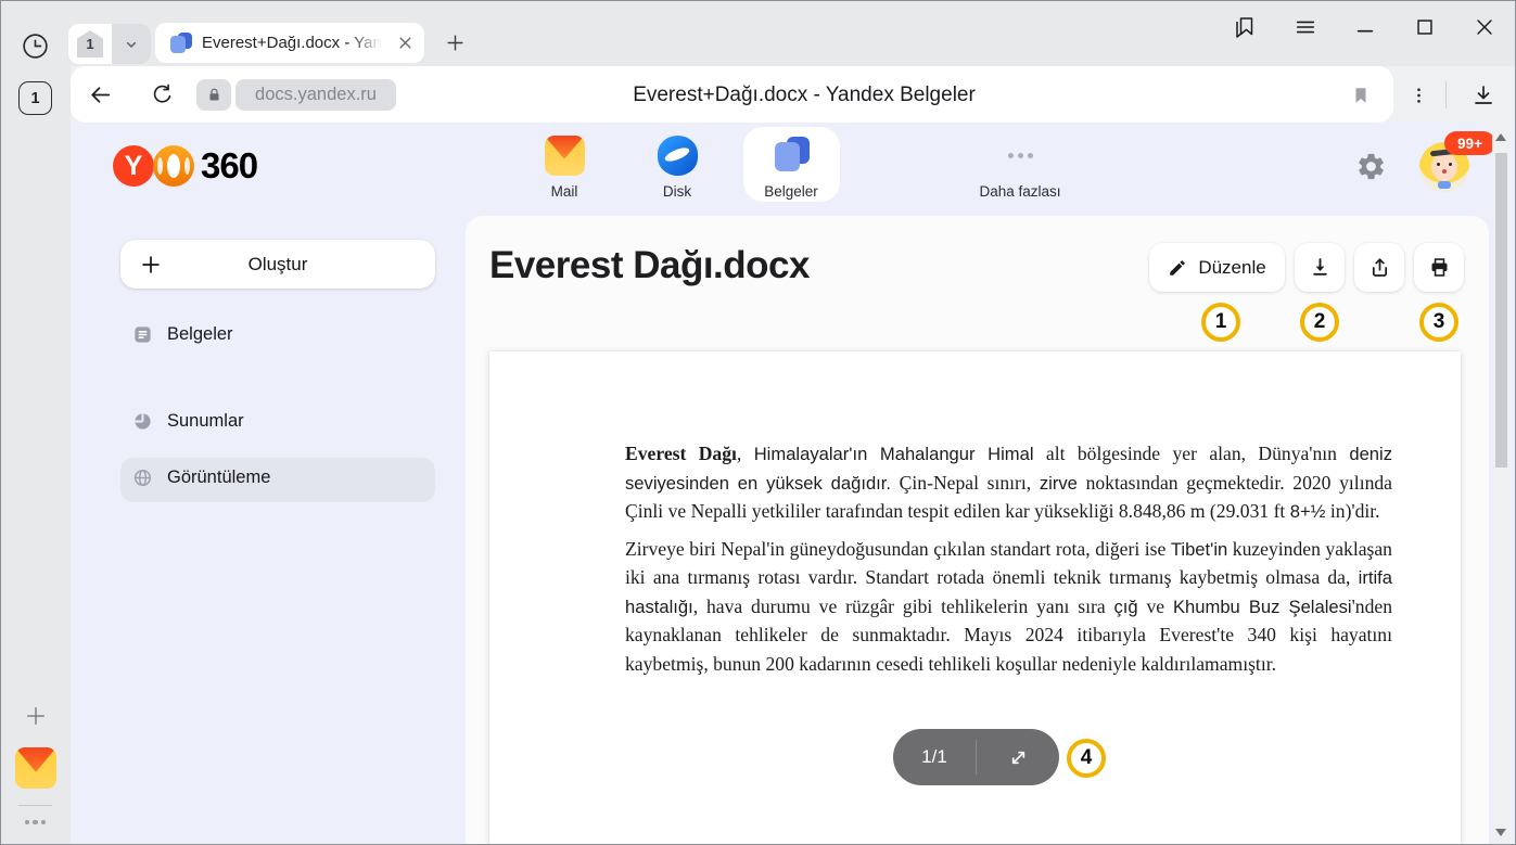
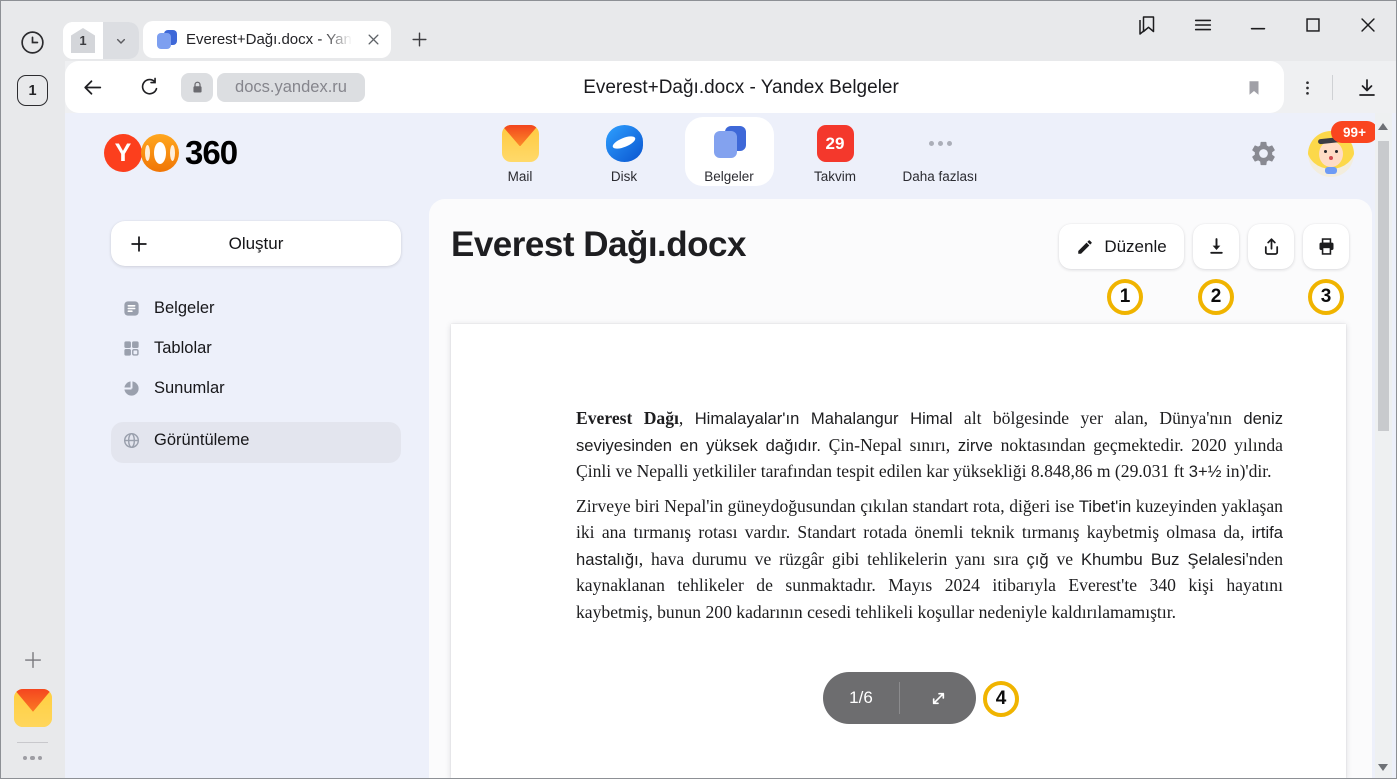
  1
  Everest+Dağı.docx - Yan
  docs.yandex.ru
  Everest+Dağı.docx - Yandex Belgeler
  1
  Y
  360
  Mail
  Disk
  Belgeler
+ 29
+ Takvim
  Daha fazlası
  99+
  Oluştur
  Belgeler
+ Tablolar
  Sunumlar
  Görüntüleme
  Everest Dağı.docx
  Düzenle
  1
  2
  3
- Everest Dağı, Himalayalar'ın Mahalangur Himal alt bölgesinde yer alan, Dünya'nın deniz seviyesinden en yüksek dağıdır. Çin-Nepal sınırı, zirve noktasından geçmektedir. 2020 yılında Çinli ve Nepalli yetkililer tarafından tespit edilen kar yüksekliği 8.848,86 m (29.031 ft 8+½ in)'dir.
+ Everest Dağı, Himalayalar'ın Mahalangur Himal alt bölgesinde yer alan, Dünya'nın deniz seviyesinden en yüksek dağıdır. Çin-Nepal sınırı, zirve noktasından geçmektedir. 2020 yılında Çinli ve Nepalli yetkililer tarafından tespit edilen kar yüksekliği 8.848,86 m (29.031 ft 3+½ in)'dir.
  Zirveye biri Nepal'in güneydoğusundan çıkılan standart rota, diğeri ise Tibet'in kuzeyinden yaklaşan iki ana tırmanış rotası vardır. Standart rotada önemli teknik tırmanış kaybetmiş olmasa da, irtifa hastalığı, hava durumu ve rüzgâr gibi tehlikelerin yanı sıra çığ ve Khumbu Buz Şelalesi'nden kaynaklanan tehlikeler de sunmaktadır. Mayıs 2024 itibarıyla Everest'te 340 kişi hayatını kaybetmiş, bunun 200 kadarının cesedi tehlikeli koşullar nedeniyle kaldırılamamıştır.
- 1/1
+ 1/6
  4
